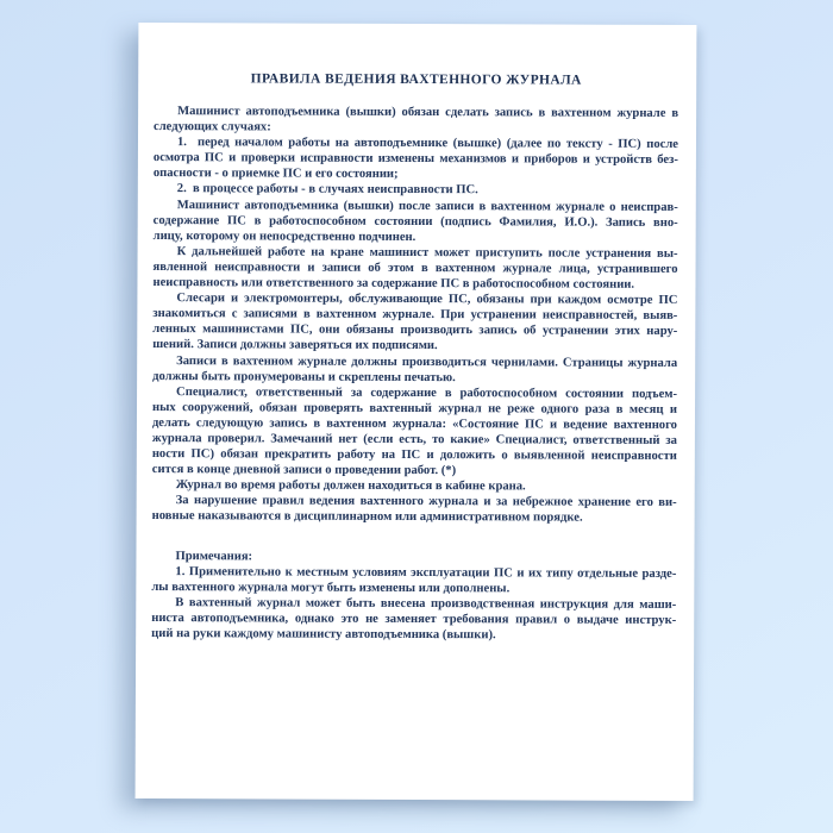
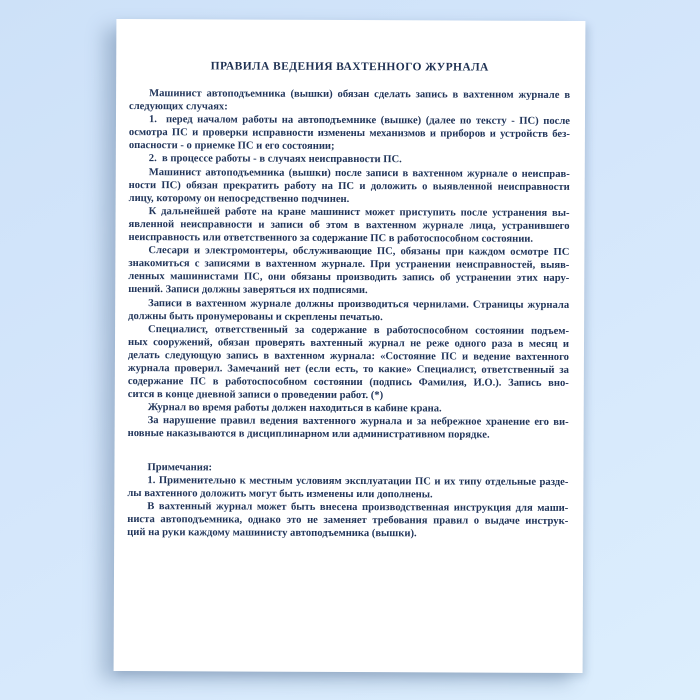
  ПРАВИЛА ВЕДЕНИЯ ВАХТЕННОГО ЖУРНАЛА
  Машинист автоподъемника (вышки) обязан сделать запись в вахтенном журнале в
  следующих случаях:
  1. перед началом работы на автоподъемнике (вышке) (далее по тексту - ПС) после
  осмотра ПС и проверки исправности изменены механизмов и приборов и устройств без-
  опасности - о приемке ПС и его состоянии;
  2. в процессе работы - в случаях неисправности ПС.
  Машинист автоподъемника (вышки) после записи в вахтенном журнале о неисправ-
- содержание ПС в работоспособном состоянии (подпись Фамилия, И.О.). Запись вно-
+ ности ПС) обязан прекратить работу на ПС и доложить о выявленной неисправности
  лицу, которому он непосредственно подчинен.
  К дальнейшей работе на кране машинист может приступить после устранения вы-
  явленной неисправности и записи об этом в вахтенном журнале лица, устранившего
  неисправность или ответственного за содержание ПС в работоспособном состоянии.
  Слесари и электромонтеры, обслуживающие ПС, обязаны при каждом осмотре ПС
  знакомиться с записями в вахтенном журнале. При устранении неисправностей, выяв-
  ленных машинистами ПС, они обязаны производить запись об устранении этих нару-
  шений. Записи должны заверяться их подписями.
  Записи в вахтенном журнале должны производиться чернилами. Страницы журнала
  должны быть пронумерованы и скреплены печатью.
  Специалист, ответственный за содержание в работоспособном состоянии подъем-
  ных сооружений, обязан проверять вахтенный журнал не реже одного раза в месяц и
  делать следующую запись в вахтенном журнала: «Состояние ПС и ведение вахтенного
  журнала проверил. Замечаний нет (если есть, то какие» Специалист, ответственный за
- ности ПС) обязан прекратить работу на ПС и доложить о выявленной неисправности
+ содержание ПС в работоспособном состоянии (подпись Фамилия, И.О.). Запись вно-
  сится в конце дневной записи о проведении работ. (*)
  Журнал во время работы должен находиться в кабине крана.
  За нарушение правил ведения вахтенного журнала и за небрежное хранение его ви-
  новные наказываются в дисциплинарном или административном порядке.
  Примечания:
  1. Применительно к местным условиям эксплуатации ПС и их типу отдельные разде-
- лы вахтенного журнала могут быть изменены или дополнены.
+ лы вахтенного доложить могут быть изменены или дополнены.
  В вахтенный журнал может быть внесена производственная инструкция для маши-
  ниста автоподъемника, однако это не заменяет требования правил о выдаче инструк-
  ций на руки каждому машинисту автоподъемника (вышки).
